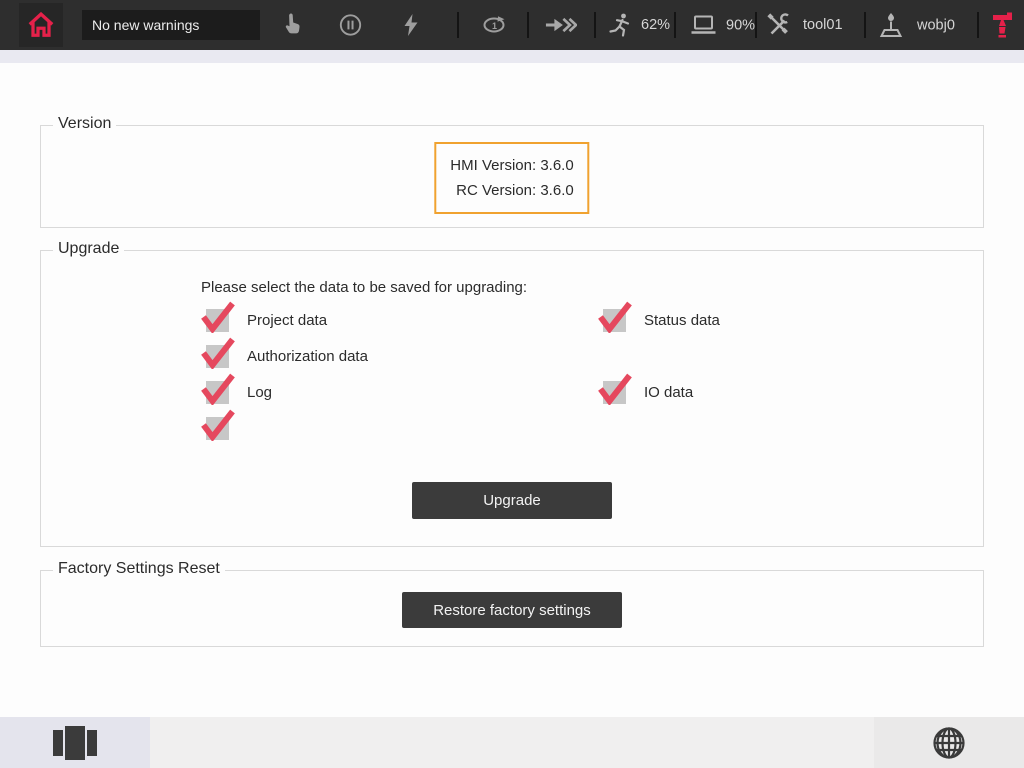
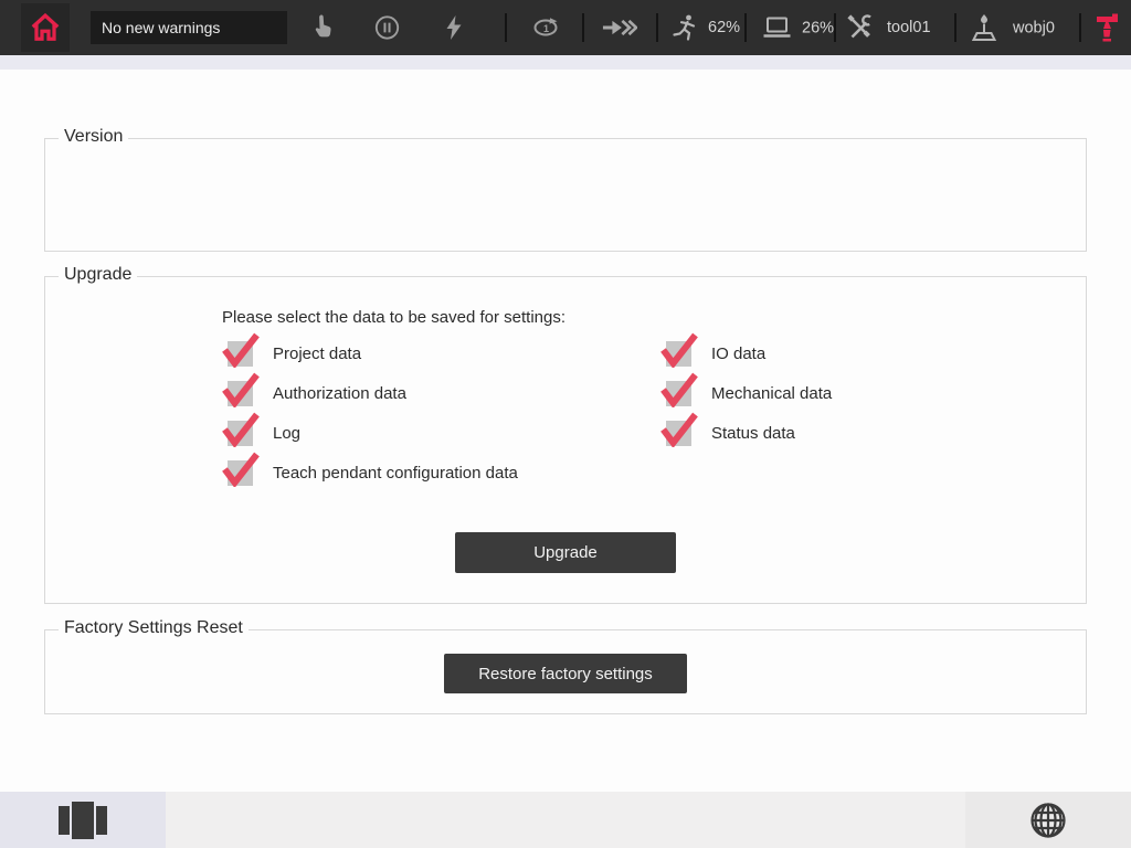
  No new warnings
  1
  62%
- 90%
+ 26%
  tool01
  wobj0
  Version
- HMI Version: 3.6.0
- RC Version: 3.6.0
  Upgrade
- Please select the data to be saved for upgrading:
+ Please select the data to be saved for settings:
  Project data
  Authorization data
  Log
+ Teach pendant configuration data
- Status data
+ IO data
+ Mechanical data
- IO data
+ Status data
  Upgrade
  Factory Settings Reset
  Restore factory settings
